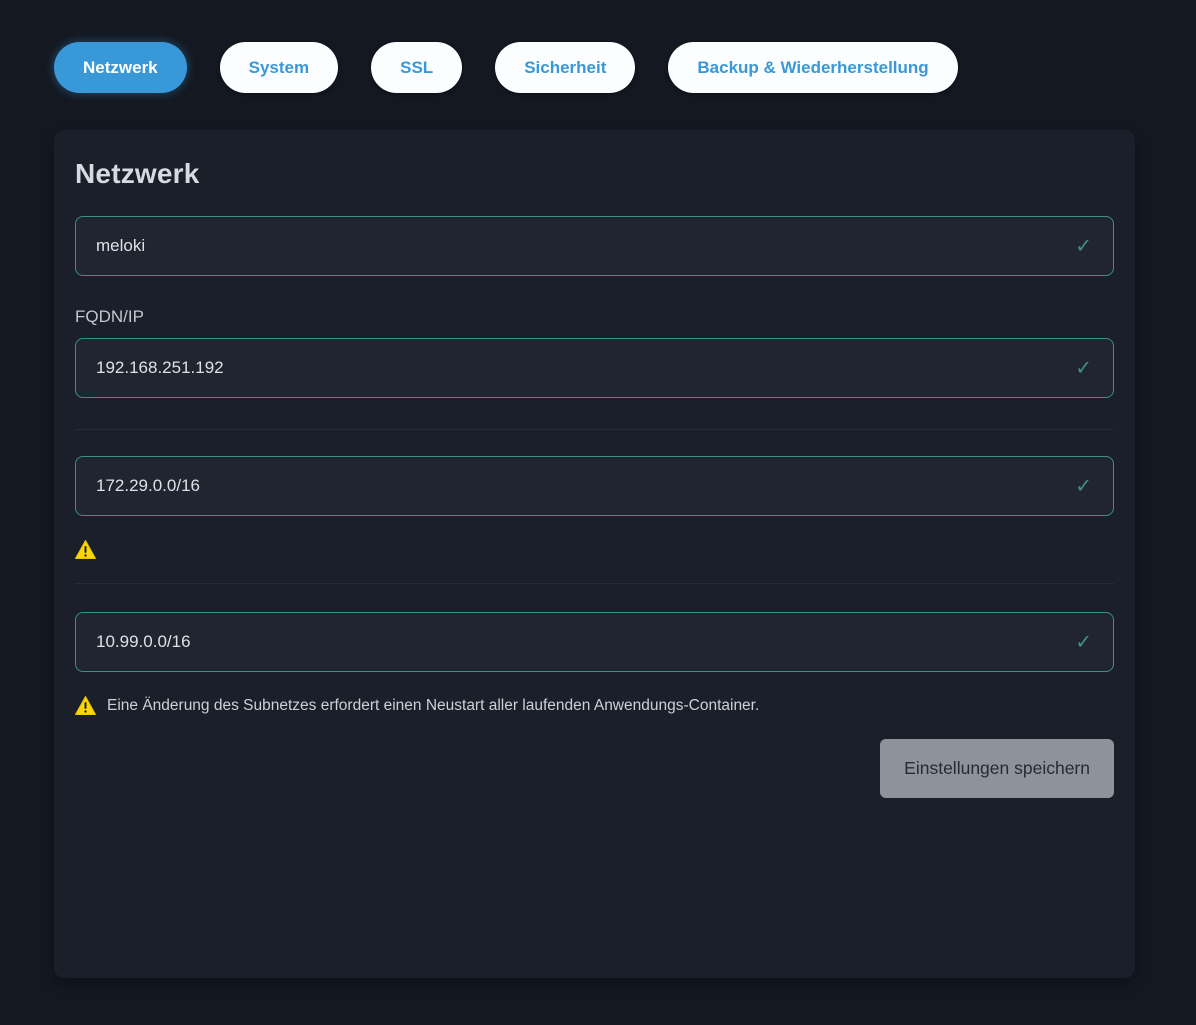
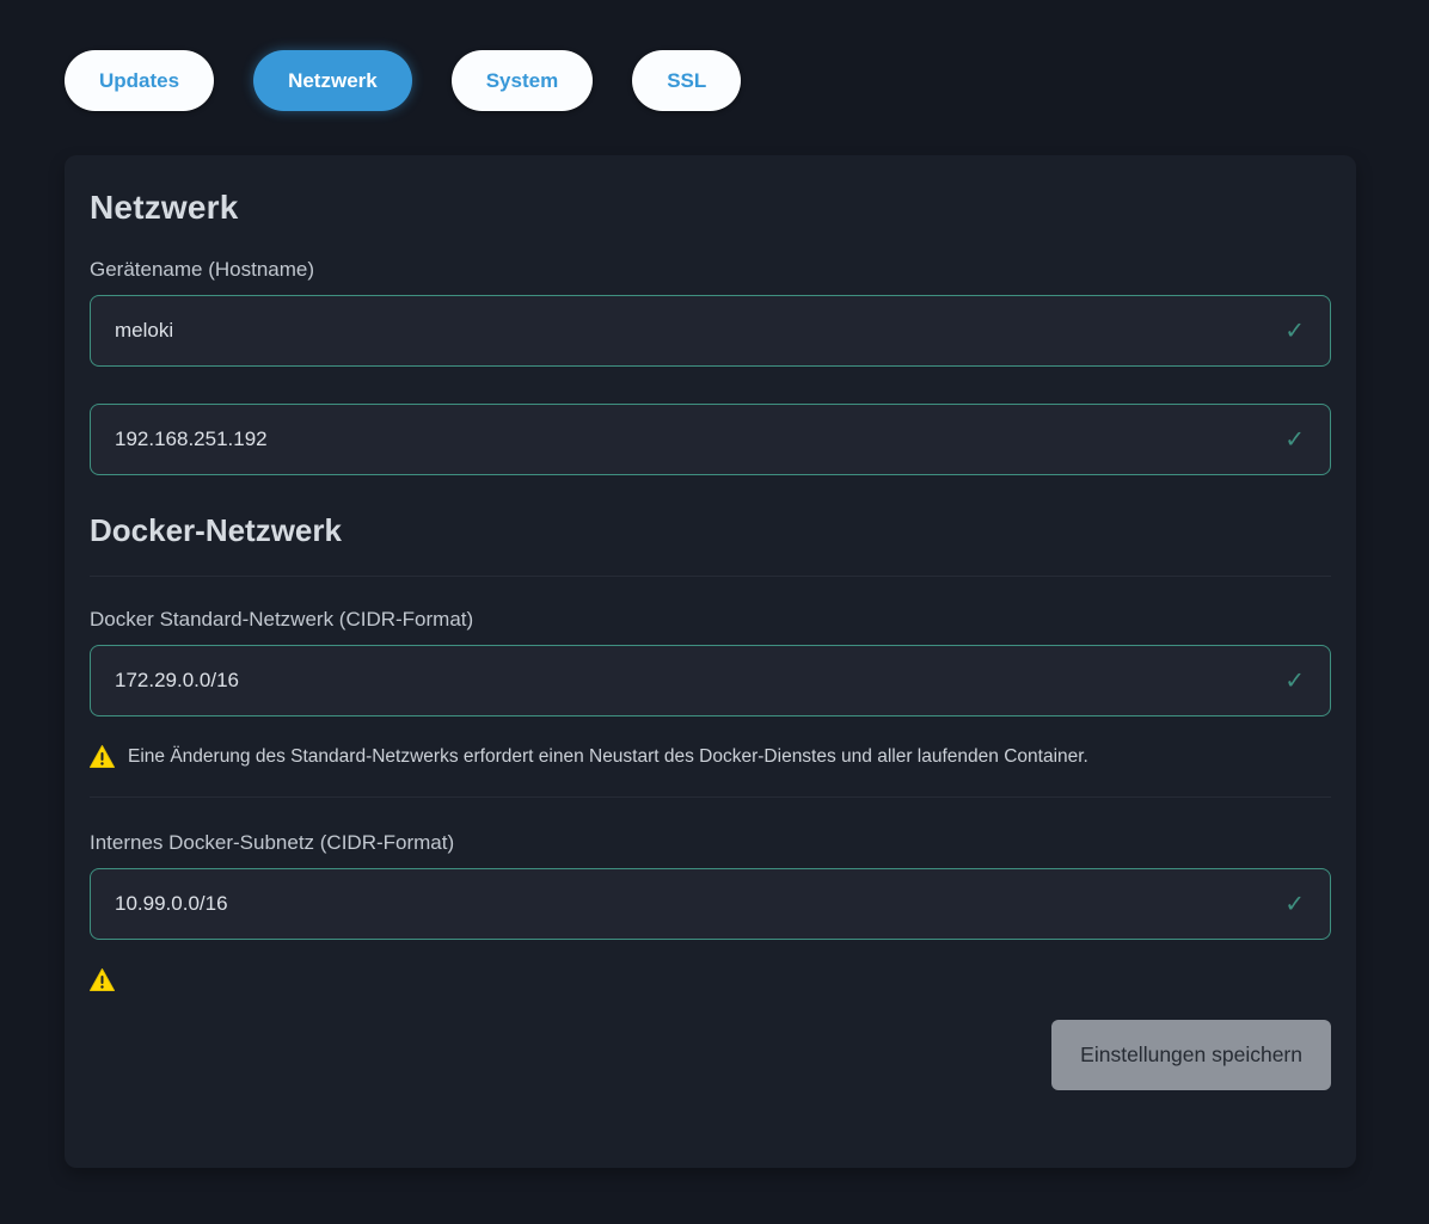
+ Updates
  Netzwerk
  System
  SSL
- Sicherheit
- Backup & Wiederherstellung
  Netzwerk
+ Gerätename (Hostname)
  meloki
  ✓
- FQDN/IP
  192.168.251.192
  ✓
+ Docker-Netzwerk
+ Docker Standard-Netzwerk (CIDR-Format)
  172.29.0.0/16
  ✓
+ Eine Änderung des Standard-Netzwerks erfordert einen Neustart des Docker-Dienstes und aller laufenden Container.
+ Internes Docker-Subnetz (CIDR-Format)
  10.99.0.0/16
  ✓
- Eine Änderung des Subnetzes erfordert einen Neustart aller laufenden Anwendungs-Container.
  Einstellungen speichern
